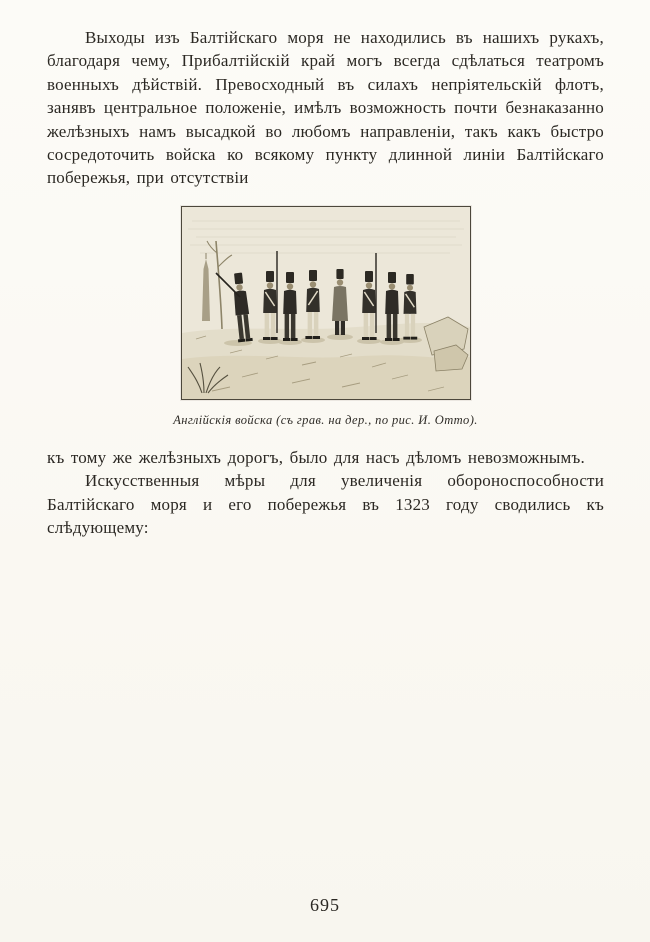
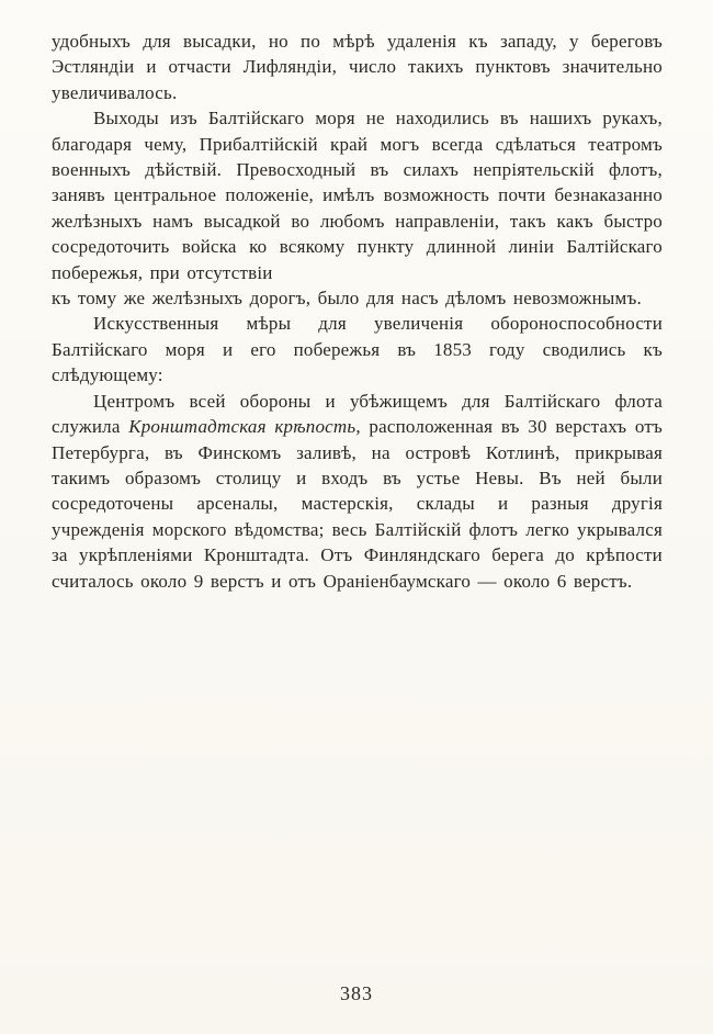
+ удобныхъ для высадки, но по мѣрѣ удаленія къ западу, у береговъ Эстляндіи и отчасти Лифляндіи, число такихъ пунктовъ значительно увеличивалось.
  Выходы изъ Балтійскаго моря не находились въ нашихъ рукахъ, благодаря чему, Прибалтійскій край могъ всегда сдѣлаться театромъ военныхъ дѣйствій. Превосходный въ силахъ непріятельскій флотъ, занявъ центральное положеніе, имѣлъ возможность почти безнаказанно желѣзныхъ намъ высадкой во любомъ направленіи, такъ какъ быстро сосредоточить войска ко всякому пункту длинной линіи Балтійскаго побережья, при отсутствіи
- Англійскія войска (съ грав. на дер., по рис. И. Отто).
  къ тому же желѣзныхъ дорогъ, было для насъ дѣломъ невозможнымъ.
- Искусственныя мѣры для увеличенія обороноспособности Балтійскаго моря и его побережья въ 1323 году сводились къ слѣдующему:
+ Искусственныя мѣры для увеличенія обороноспособности Балтійскаго моря и его побережья въ 1853 году сводились къ слѣдующему:
+ Центромъ всей обороны и убѣжищемъ для Балтійскаго флота служила Кронштадтская крѣпость, расположенная въ 30 верстахъ отъ Петербурга, въ Финскомъ заливѣ, на островѣ Котлинѣ, прикрывая такимъ образомъ столицу и входъ въ устье Невы. Въ ней были сосредоточены арсеналы, мастерскія, склады и разныя другія учрежденія морского вѣдомства; весь Балтійскій флотъ легко укрывался за укрѣпленіями Кронштадта. Отъ Финляндскаго берега до крѣпости считалось около 9 верстъ и отъ Ораніенбаумскаго — около 6 верстъ.
- 695
+ 383
